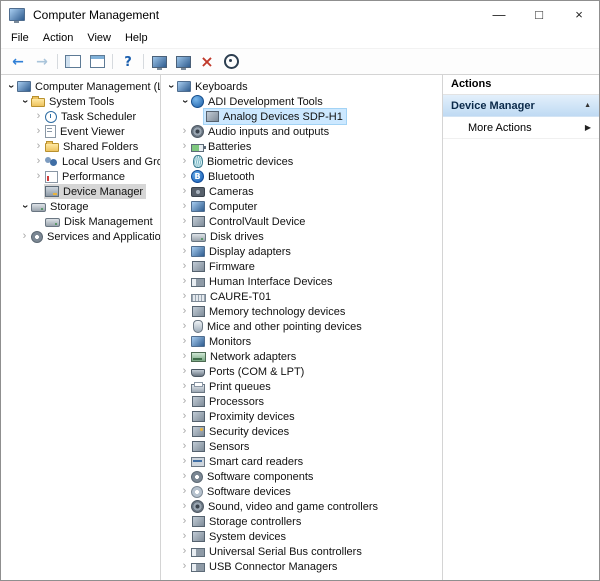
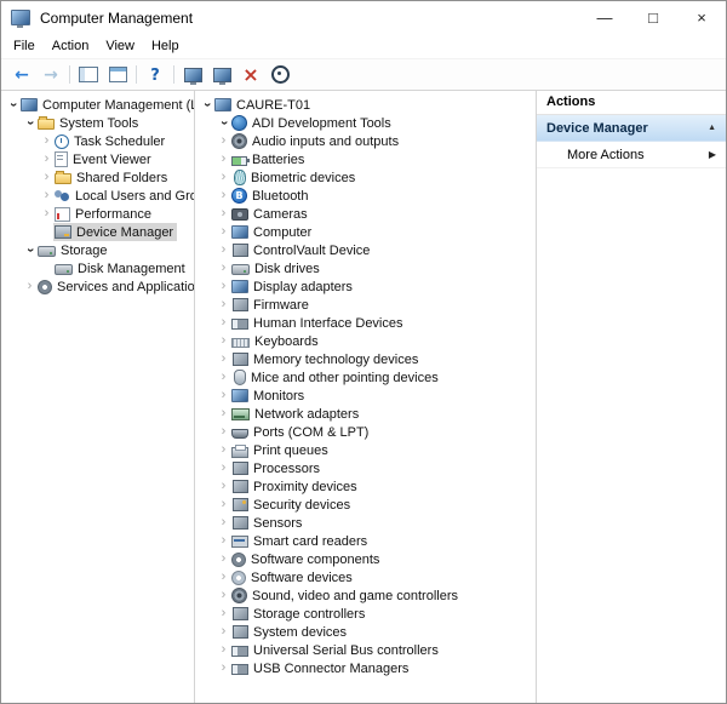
  Computer Management
  —
  □
  ×
  File
  Action
  View
  Help
  Computer Management (
  System Tools
  ›
  Task Scheduler
  ›
  Event Viewer
  ›
  Shared Folders
  ›
  Local Users and Gro
  ›
  Performance
  Device Manager
  Storage
  Disk Management
  ›
  Services and Applicatio
- Keyboards
+ CAURE-T01
  ADI Development Tools
- Analog Devices SDP-H1
  ›
  Audio inputs and outputs
  ›
  Batteries
  ›
  Biometric devices
  ›
  Bluetooth
  ›
  Cameras
  ›
  Computer
  ›
  ControlVault Device
  ›
  Disk drives
  ›
  Display adapters
  ›
  Firmware
  ›
  Human Interface Devices
  ›
- CAURE-T01
+ Keyboards
  ›
  Memory technology devices
  ›
  Mice and other pointing devices
  ›
  Monitors
  ›
  Network adapters
  ›
  Ports (COM & LPT)
  ›
  Print queues
  ›
  Processors
  ›
  Proximity devices
  ›
  Security devices
  ›
  Sensors
  ›
  Smart card readers
  ›
  Software components
  ›
  Software devices
  ›
  Sound, video and game controllers
  ›
  Storage controllers
  ›
  System devices
  ›
  Universal Serial Bus controllers
  ›
  USB Connector Managers
  Actions
  Device Manager
  More Actions
  ▶
